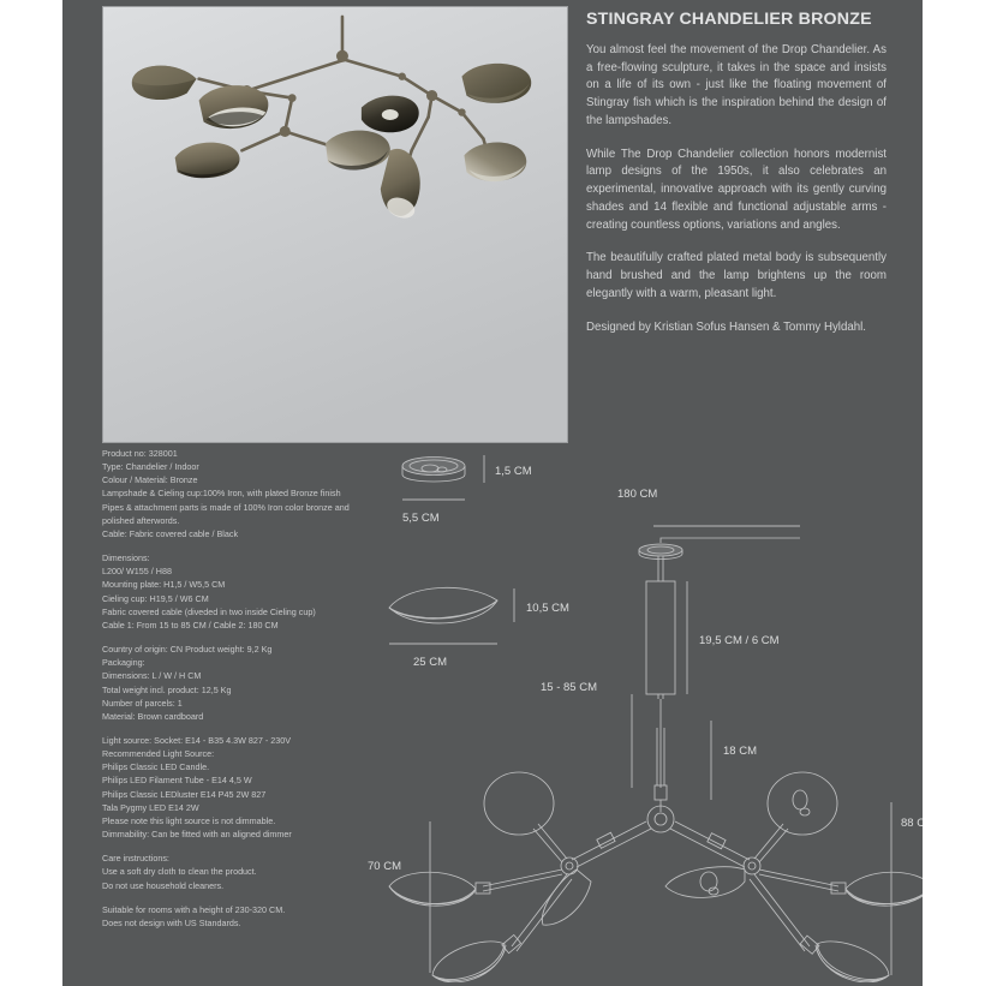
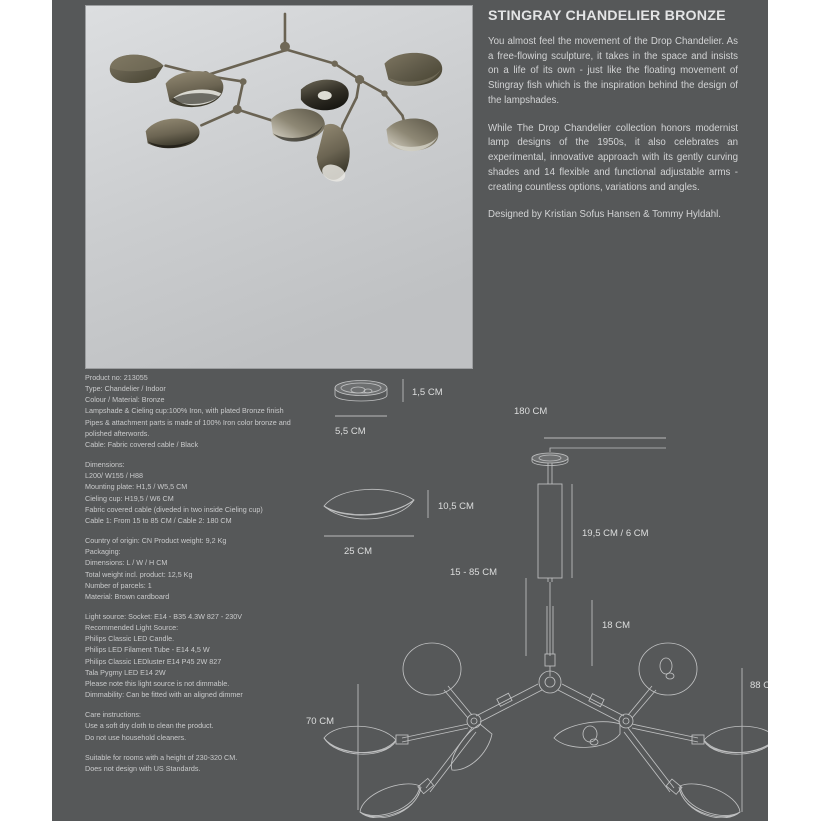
  STINGRAY CHANDELIER BRONZE
  You almost feel the movement of the Drop Chandelier. As a free-flowing sculpture, it takes in the space and insists on a life of its own - just like the floating movement of Stingray fish which is the inspiration behind the design of the lampshades.
  While The Drop Chandelier collection honors modernist lamp designs of the 1950s, it also celebrates an experimental, innovative approach with its gently curving shades and 14 flexible and functional adjustable arms - creating countless options, variations and angles.
- The beautifully crafted plated metal body is subsequently hand brushed and the lamp brightens up the room elegantly with a warm, pleasant light.
  Designed by Kristian Sofus Hansen & Tommy Hyldahl.
- Product no: 328001
+ Product no: 213055
  Type: Chandelier / Indoor
  Colour / Material: Bronze
  Lampshade & Cieling cup:100% Iron, with plated Bronze finish
  Pipes & attachment parts is made of 100% Iron color bronze and polished afterwords.
  Cable: Fabric covered cable / Black
  Dimensions:
  L200/ W155 / H88
  Mounting plate: H1,5 / W5,5 CM
  Cieling cup: H19,5 / W6 CM
  Fabric covered cable (diveded in two inside Cieling cup)
  Cable 1: From 15 to 85 CM / Cable 2: 180 CM
  Country of origin: CN Product weight: 9,2 Kg
  Packaging:
  Dimensions: L / W / H CM
  Total weight incl. product: 12,5 Kg
  Number of parcels: 1
  Material: Brown cardboard
  Light source: Socket: E14 - B35 4.3W 827 - 230V
  Recommended Light Source:
  Philips Classic LED Candle.
  Philips LED Filament Tube - E14 4,5 W
  Philips Classic LEDluster E14 P45 2W 827
  Tala Pygmy LED E14 2W
  Please note this light source is not dimmable.
  Dimmability: Can be fitted with an aligned dimmer
  Care instructions:
  Use a soft dry cloth to clean the product.
  Do not use household cleaners.
  Suitable for rooms with a height of 230-320 CM.
  Does not design with US Standards.
  1,5 CM
  5,5 CM
  10,5 CM
  25 CM
  180 CM
  19,5 CM / 6 CM
  15 - 85 CM
  70 CM
  88 C
  18 CM
